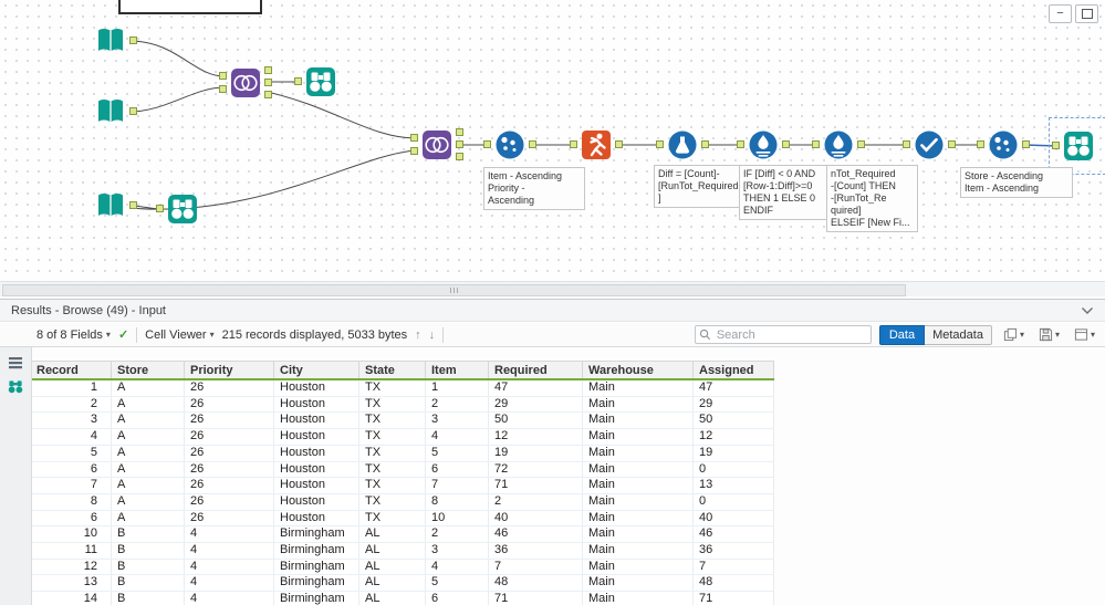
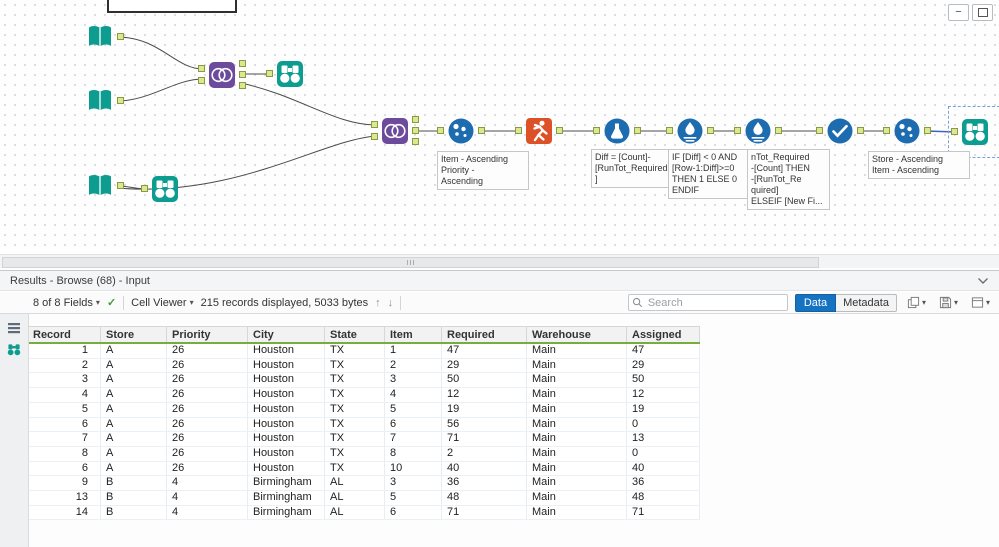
  Item - Ascending
  Priority -
  Ascending
  Diff = [Count]-
  [RunTot_Required
  ]
  IF [Diff] < 0 AND
  [Row-1:Diff]>=0
  THEN 1 ELSE 0
  ENDIF
  nTot_Required
  -[Count] THEN
  -[RunTot_Re
  quired]
  ELSEIF [New Fi...
  Store - Ascending
  Item - Ascending
  −
- Results - Browse (49) - Input
+ Results - Browse (68) - Input
  8 of 8 Fields
  ▾
  ✓
  Cell Viewer
  ▾
  215 records displayed, 5033 bytes
  ↑
  ↓
  Search
  Data
  Metadata
  ▾
  ▾
  ▾
  Record	Store	Priority	City	State	Item	Required	Warehouse	Assigned
  1	A	26	Houston	TX	1	47	Main	47
  2	A	26	Houston	TX	2	29	Main	29
  3	A	26	Houston	TX	3	50	Main	50
  4	A	26	Houston	TX	4	12	Main	12
  5	A	26	Houston	TX	5	19	Main	19
- 6	A	26	Houston	TX	6	72	Main	0
+ 6	A	26	Houston	TX	6	56	Main	0
  7	A	26	Houston	TX	7	71	Main	13
  8	A	26	Houston	TX	8	2	Main	0
  6	A	26	Houston	TX	10	40	Main	40
- 10	B	4	Birmingham	AL	2	46	Main	46
- 11	B	4	Birmingham	AL	3	36	Main	36
+ 9	B	4	Birmingham	AL	3	36	Main	36
- 12	B	4	Birmingham	AL	4	7	Main	7
  13	B	4	Birmingham	AL	5	48	Main	48
  14	B	4	Birmingham	AL	6	71	Main	71
